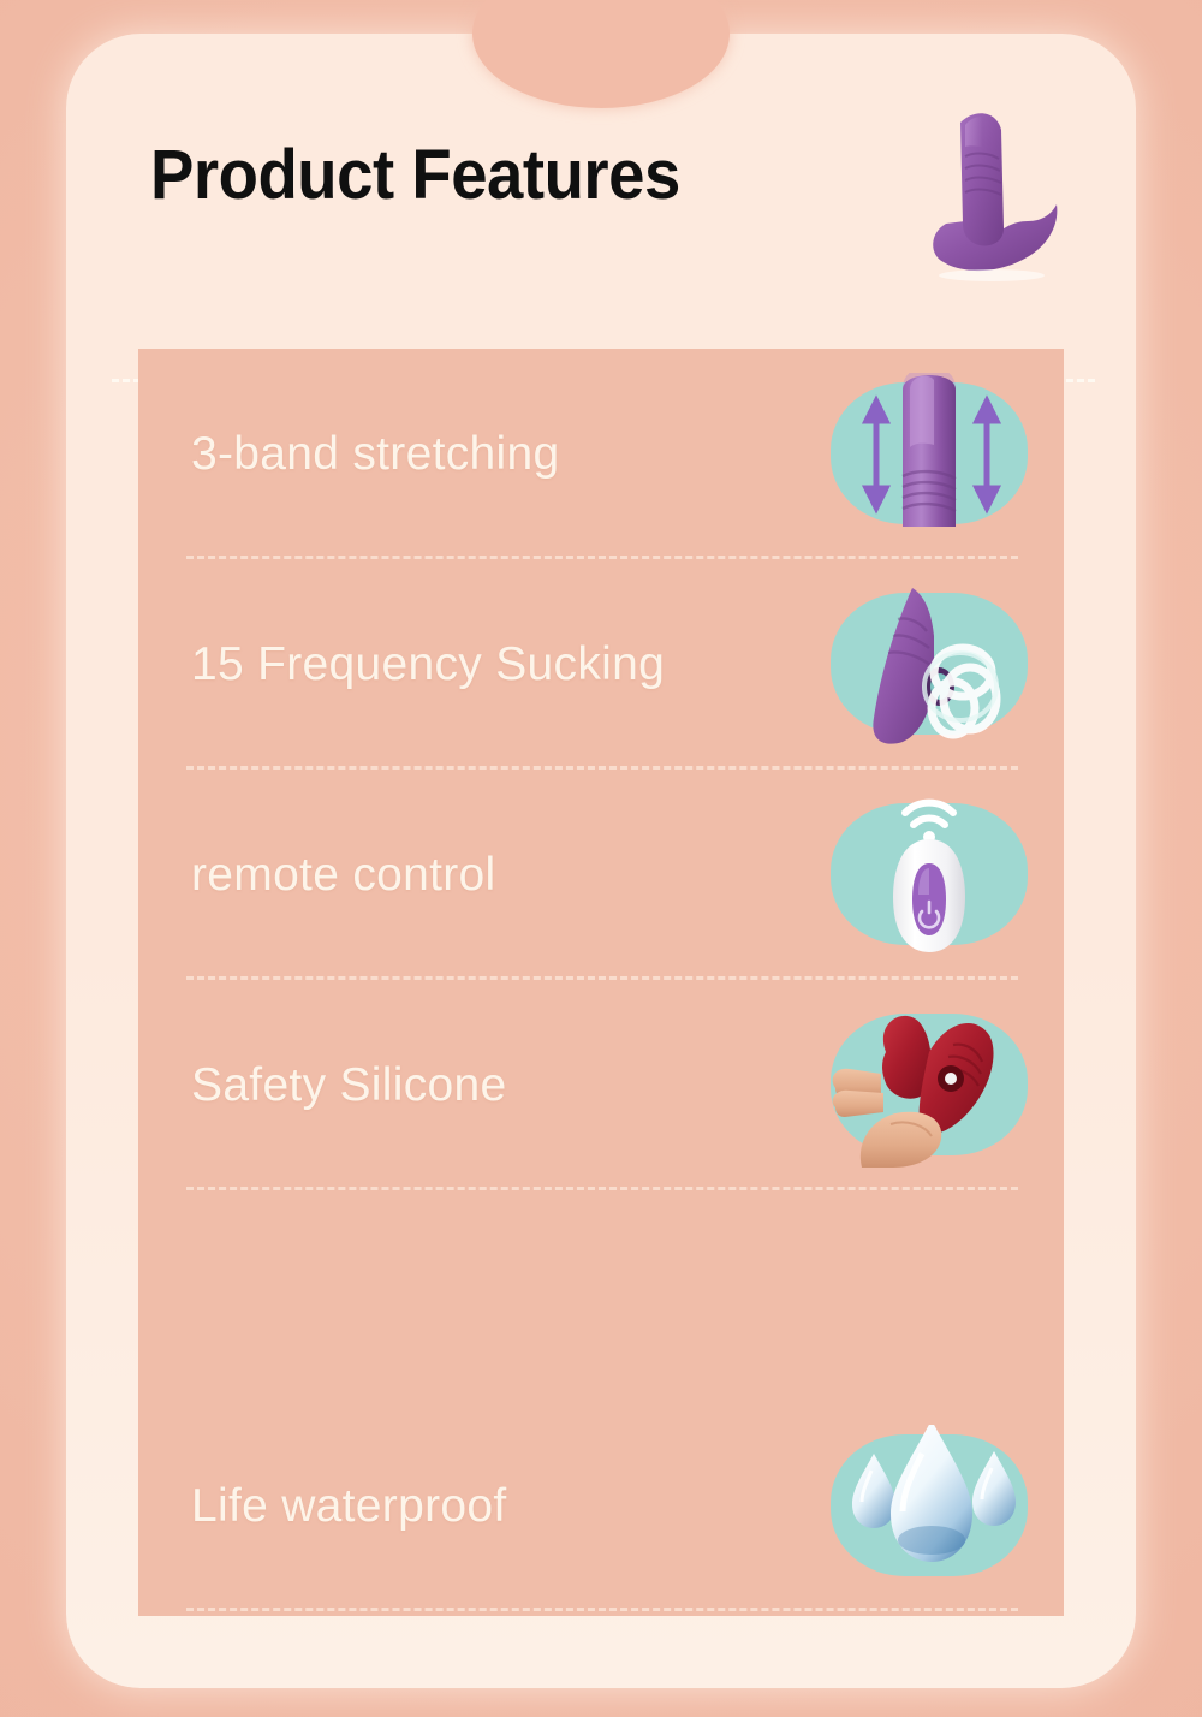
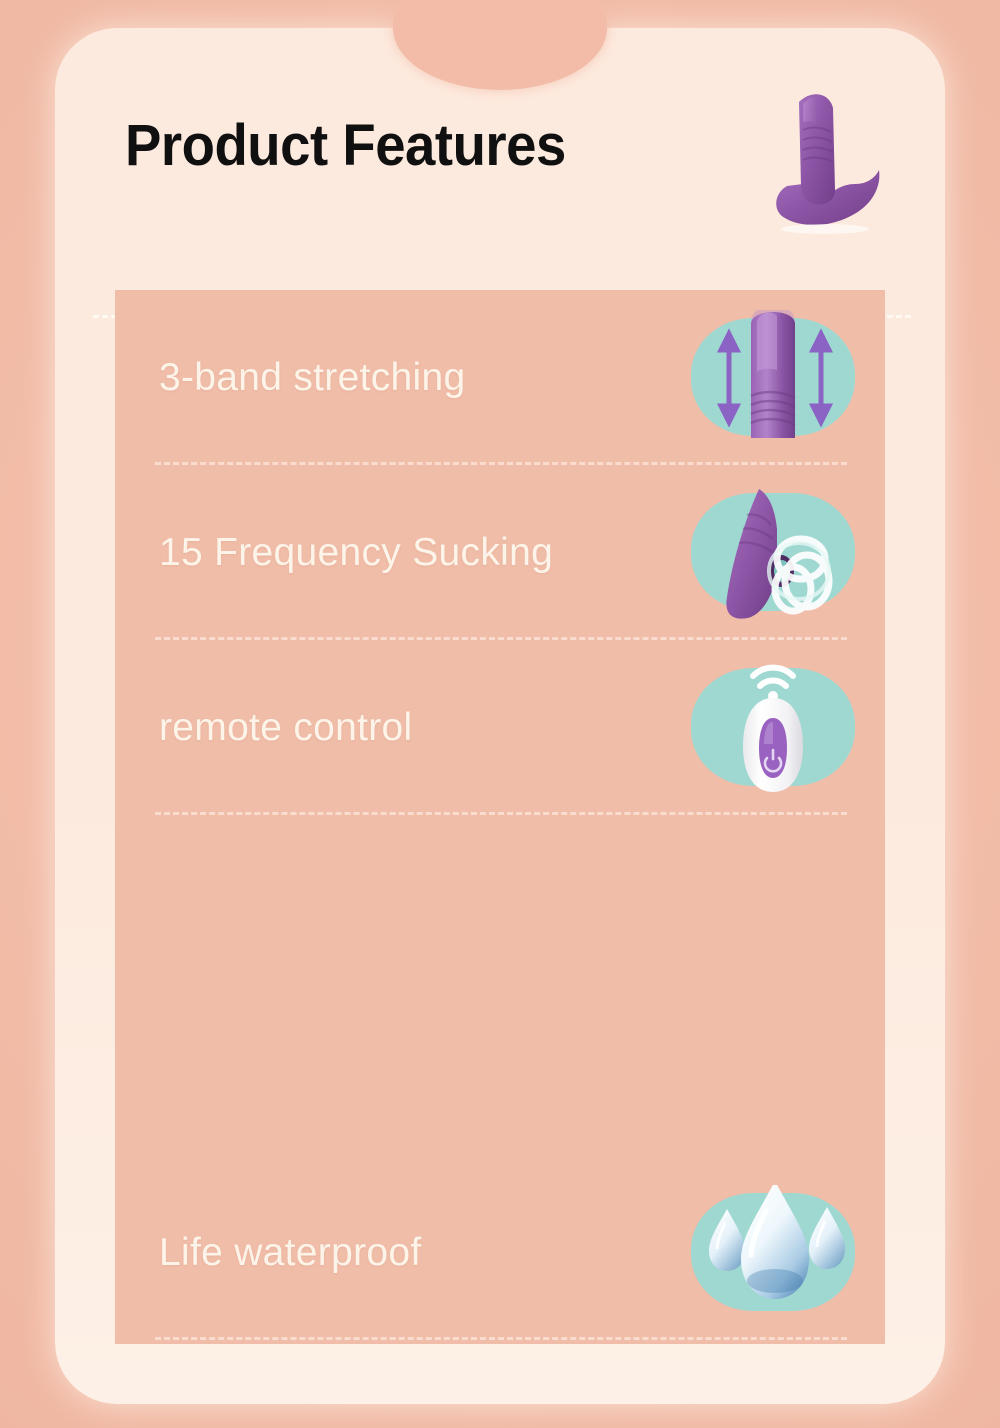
  Product Features
  3-band stretching
  15 Frequency Sucking
  remote control
- Safety Silicone
  Life waterproof
